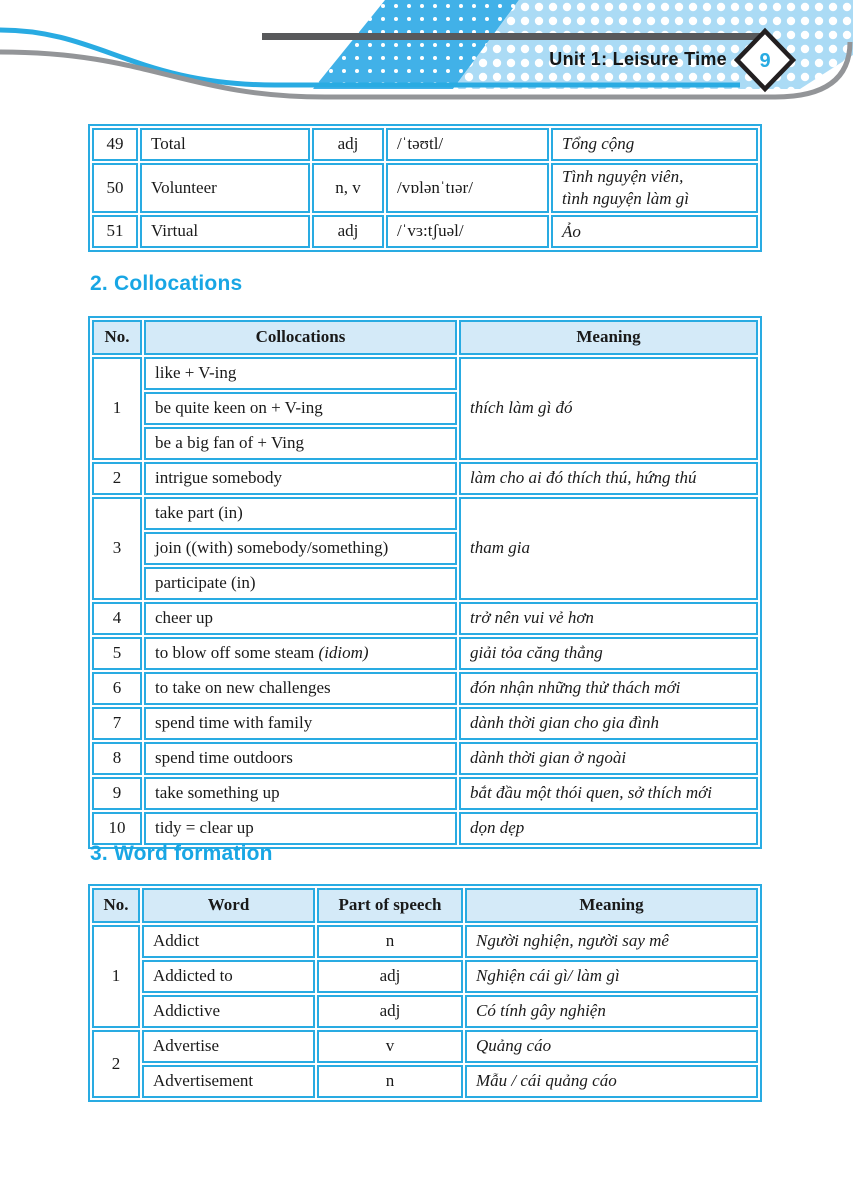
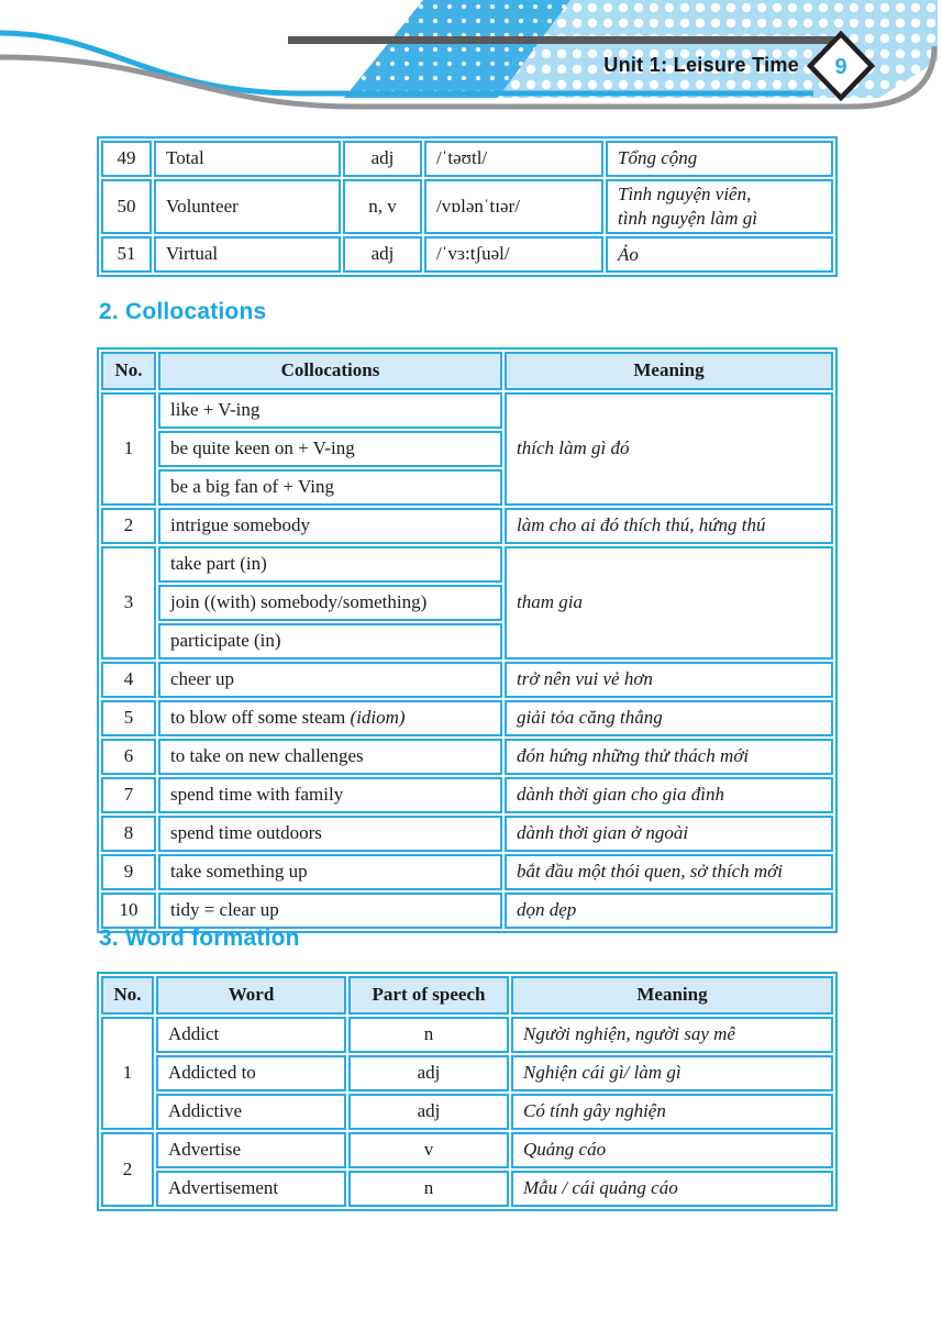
  9
  Unit 1: Leisure Time
  49	Total	adj	/ˈtəʊtl/	Tổng cộng
  50	Volunteer	n, v	/vɒlənˈtɪər/	Tình nguyện viên, tình nguyện làm gì
  51	Virtual	adj	/ˈvɜ:tʃuəl/	Ảo
  2. Collocations
  No.	Collocations	Meaning
  1	like + V-ing	thích làm gì đó
  be quite keen on + V-ing
  be a big fan of + Ving
  2	intrigue somebody	làm cho ai đó thích thú, hứng thú
  3	take part (in)	tham gia
  join ((with) somebody/something)
  participate (in)
  4	cheer up	trở nên vui vẻ hơn
  5	to blow off some steam (idiom)	giải tỏa căng thẳng
- 6	to take on new challenges	đón nhận những thử thách mới
+ 6	to take on new challenges	đón hứng những thử thách mới
  7	spend time with family	dành thời gian cho gia đình
  8	spend time outdoors	dành thời gian ở ngoài
  9	take something up	bắt đầu một thói quen, sở thích mới
  10	tidy = clear up	dọn dẹp
  3. Word formation
  No.	Word	Part of speech	Meaning
  1	Addict	n	Người nghiện, người say mê
  Addicted to	adj	Nghiện cái gì/ làm gì
  Addictive	adj	Có tính gây nghiện
  2	Advertise	v	Quảng cáo
  Advertisement	n	Mẫu / cái quảng cáo
